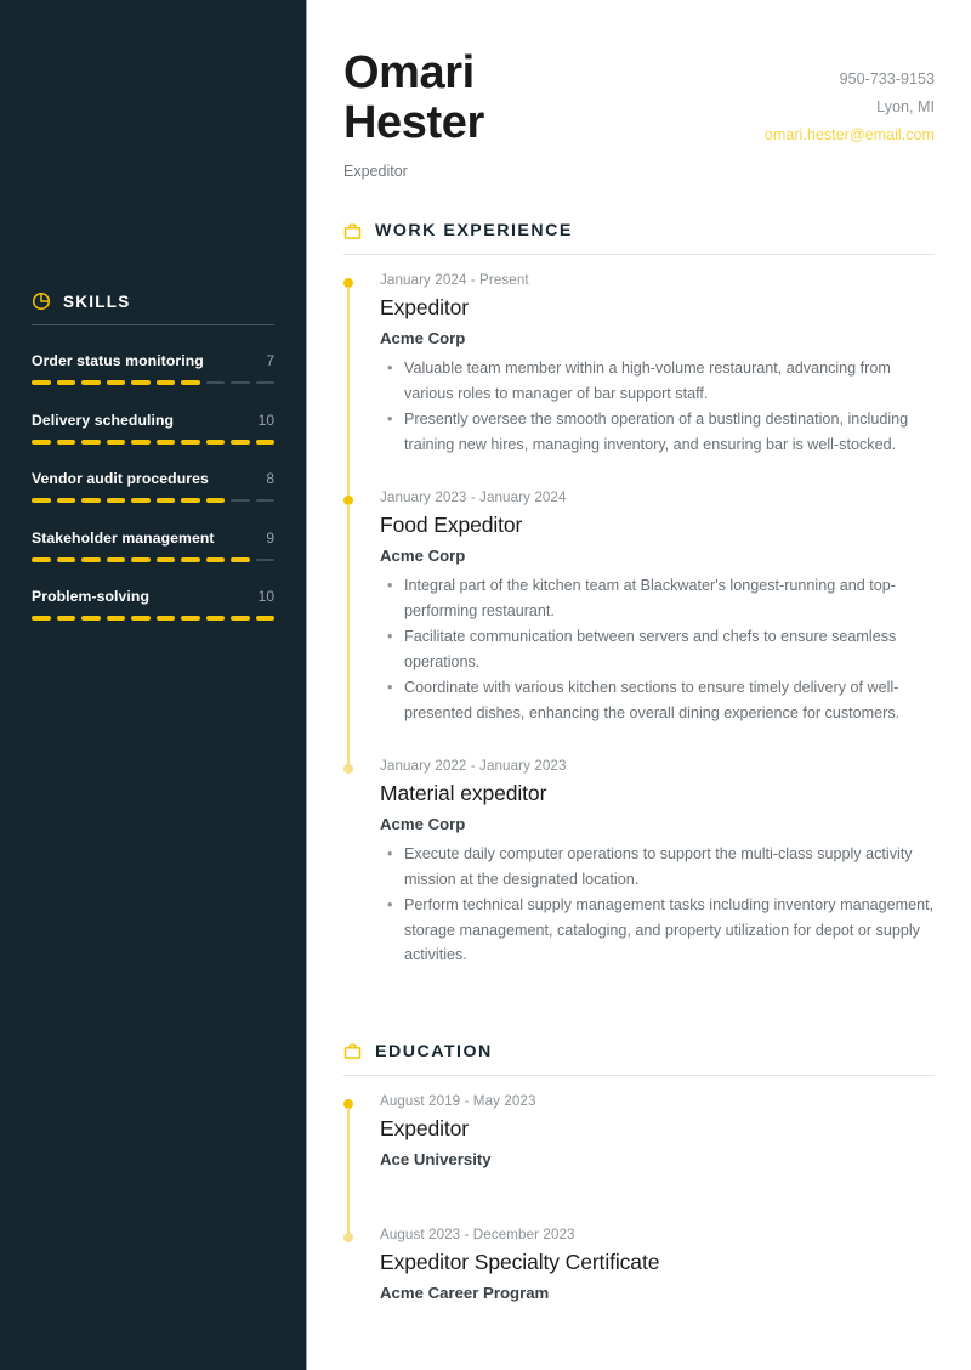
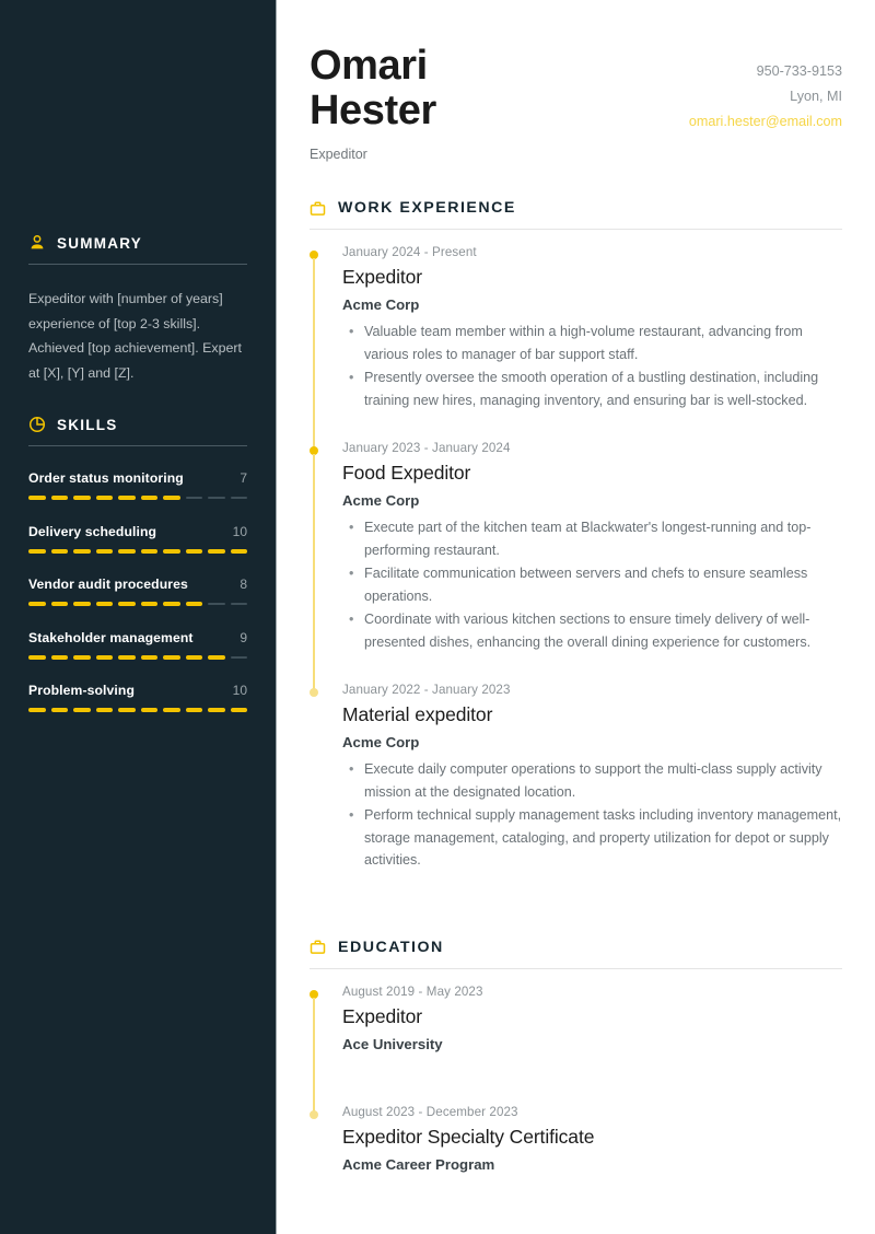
+ SUMMARY
+ Expeditor with [number of years] experience of [top 2-3 skills]. Achieved [top achievement]. Expert at [X], [Y] and [Z].
  SKILLS
  Order status monitoring
  7
  Delivery scheduling
  10
  Vendor audit procedures
  8
  Stakeholder management
  9
  Problem-solving
  10
  Omari
  Hester
  Expeditor
  950-733-9153
  Lyon, MI
  omari.hester@email.com
  WORK EXPERIENCE
  January 2024 - Present
  Expeditor
  Acme Corp
  Valuable team member within a high-volume restaurant, advancing from various roles to manager of bar support staff.
  Presently oversee the smooth operation of a bustling destination, including training new hires, managing inventory, and ensuring bar is well-stocked.
  January 2023 - January 2024
  Food Expeditor
  Acme Corp
- Integral part of the kitchen team at Blackwater's longest-running and top-performing restaurant.
+ Execute part of the kitchen team at Blackwater's longest-running and top-performing restaurant.
  Facilitate communication between servers and chefs to ensure seamless operations.
  Coordinate with various kitchen sections to ensure timely delivery of well-presented dishes, enhancing the overall dining experience for customers.
  January 2022 - January 2023
  Material expeditor
  Acme Corp
  Execute daily computer operations to support the multi-class supply activity mission at the designated location.
  Perform technical supply management tasks including inventory management, storage management, cataloging, and property utilization for depot or supply activities.
  EDUCATION
  August 2019 - May 2023
  Expeditor
  Ace University
  August 2023 - December 2023
  Expeditor Specialty Certificate
  Acme Career Program
